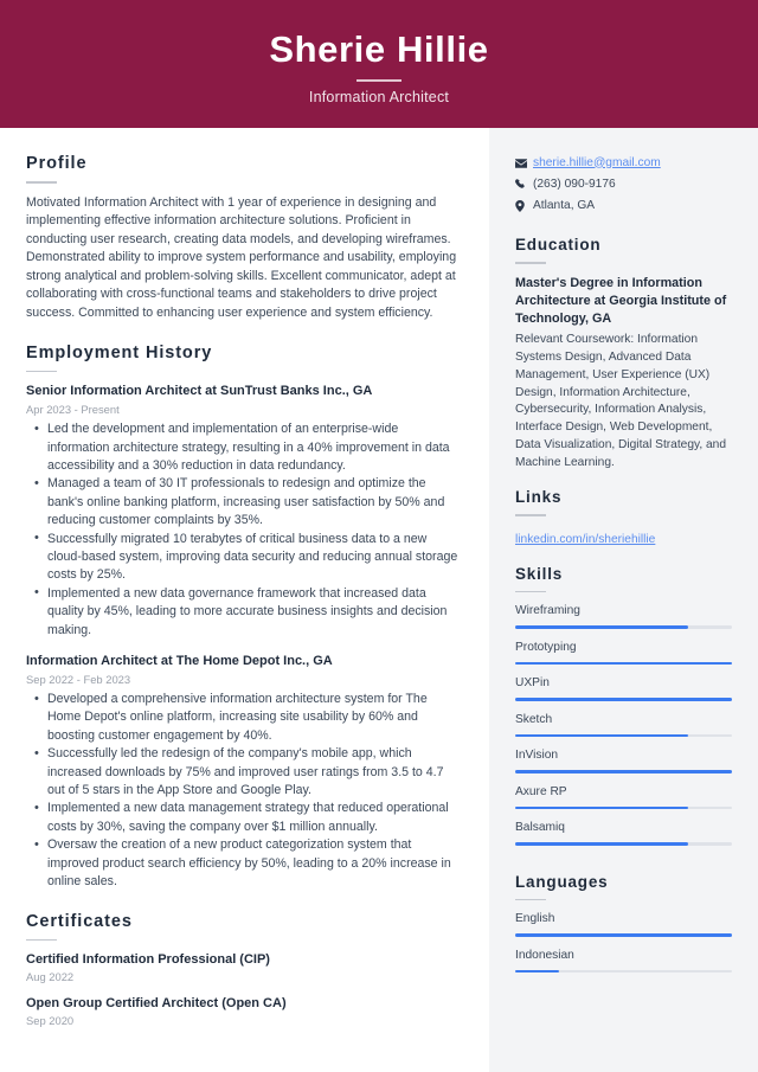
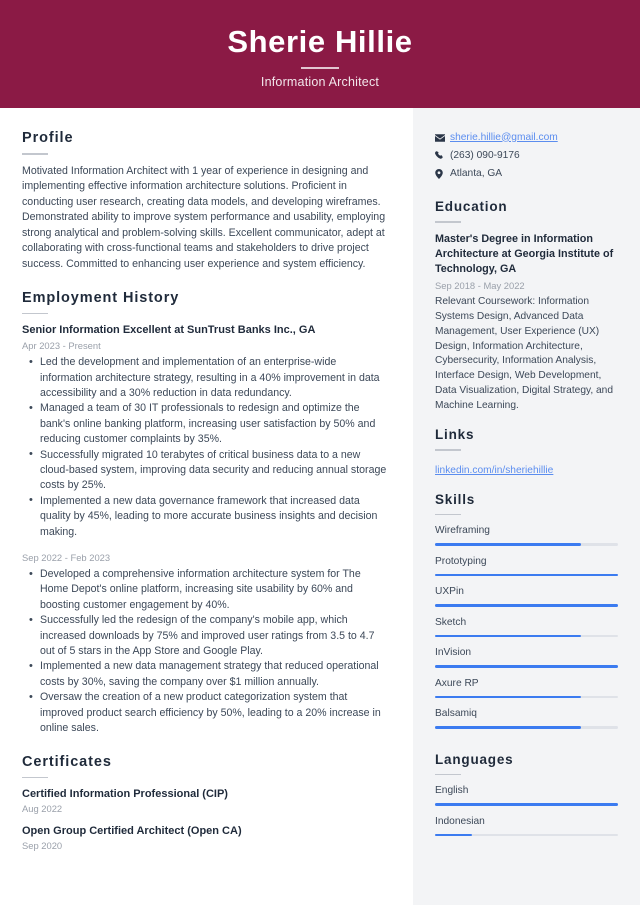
  Sherie Hillie
  Information Architect
  Profile
  Motivated Information Architect with 1 year of experience in designing and implementing effective information architecture solutions. Proficient in conducting user research, creating data models, and developing wireframes. Demonstrated ability to improve system performance and usability, employing strong analytical and problem-solving skills. Excellent communicator, adept at collaborating with cross-functional teams and stakeholders to drive project success. Committed to enhancing user experience and system efficiency.
  Employment History
- Senior Information Architect at SunTrust Banks Inc., GA
+ Senior Information Excellent at SunTrust Banks Inc., GA
  Apr 2023 - Present
  Led the development and implementation of an enterprise-wide information architecture strategy, resulting in a 40% improvement in data accessibility and a 30% reduction in data redundancy.
  Managed a team of 30 IT professionals to redesign and optimize the bank's online banking platform, increasing user satisfaction by 50% and reducing customer complaints by 35%.
  Successfully migrated 10 terabytes of critical business data to a new cloud-based system, improving data security and reducing annual storage costs by 25%.
  Implemented a new data governance framework that increased data quality by 45%, leading to more accurate business insights and decision making.
- Information Architect at The Home Depot Inc., GA
  Sep 2022 - Feb 2023
  Developed a comprehensive information architecture system for The Home Depot's online platform, increasing site usability by 60% and boosting customer engagement by 40%.
  Successfully led the redesign of the company's mobile app, which increased downloads by 75% and improved user ratings from 3.5 to 4.7 out of 5 stars in the App Store and Google Play.
  Implemented a new data management strategy that reduced operational costs by 30%, saving the company over $1 million annually.
  Oversaw the creation of a new product categorization system that improved product search efficiency by 50%, leading to a 20% increase in online sales.
  Certificates
  Certified Information Professional (CIP)
  Aug 2022
  Open Group Certified Architect (Open CA)
  Sep 2020
  sherie.hillie@gmail.com
  (263) 090-9176
  Atlanta, GA
  Education
  Master's Degree in Information Architecture at Georgia Institute of Technology, GA
+ Sep 2018 - May 2022
  Relevant Coursework: Information Systems Design, Advanced Data Management, User Experience (UX) Design, Information Architecture, Cybersecurity, Information Analysis, Interface Design, Web Development, Data Visualization, Digital Strategy, and Machine Learning.
  Links
  linkedin.com/in/sheriehillie
  Skills
  Wireframing
  Prototyping
  UXPin
  Sketch
  InVision
  Axure RP
  Balsamiq
  Languages
  English
  Indonesian
